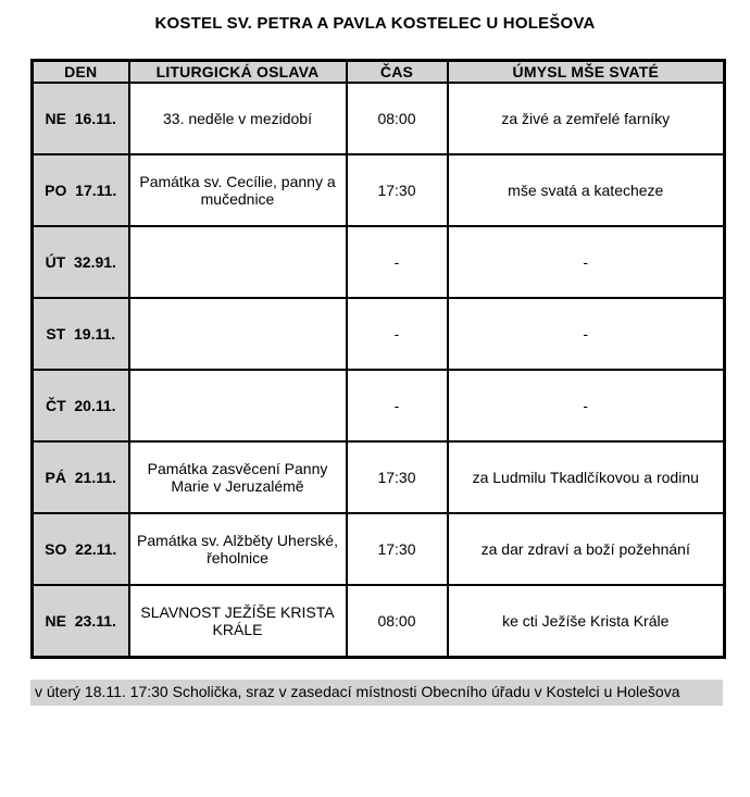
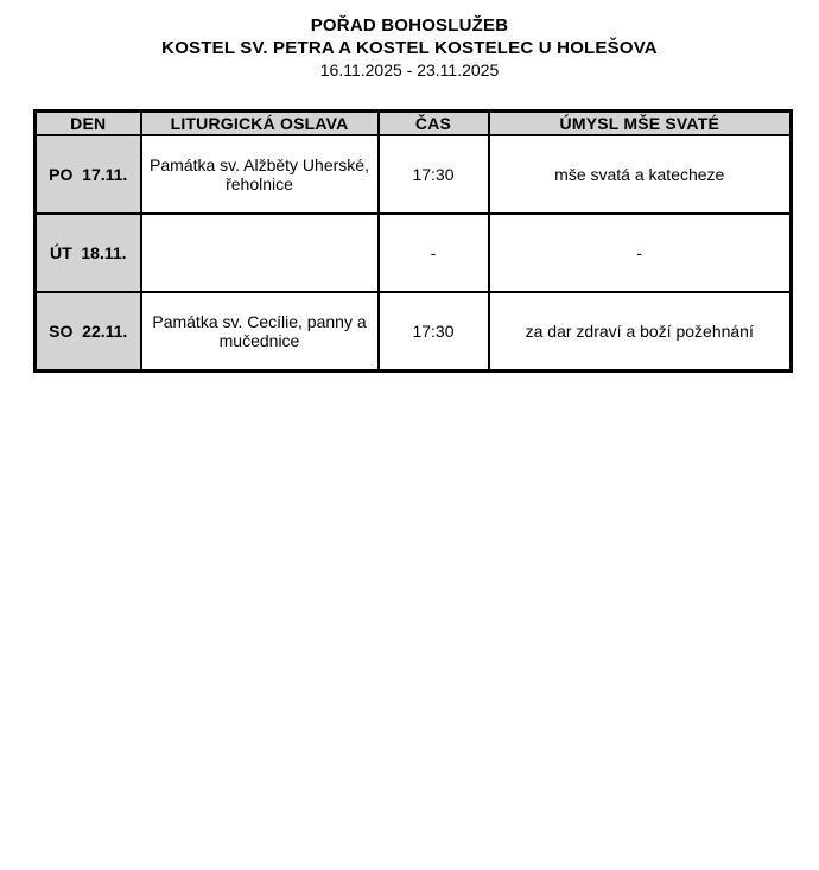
+ POŘAD BOHOSLUŽEB
- KOSTEL SV. PETRA A PAVLA KOSTELEC U HOLEŠOVA
+ KOSTEL SV. PETRA A KOSTEL KOSTELEC U HOLEŠOVA
+ 16.11.2025 - 23.11.2025
  DEN	LITURGICKÁ OSLAVA	ČAS	ÚMYSL MŠE SVATÉ
- NE 16.11.	33. neděle v mezidobí	08:00	za živé a zemřelé farníky
- PO 17.11.	Památka sv. Cecílie, panny a mučednice	17:30	mše svatá a katecheze
+ PO 17.11.	Památka sv. Alžběty Uherské, řeholnice	17:30	mše svatá a katecheze
- ÚT 32.91.		-	-
+ ÚT 18.11.		-	-
- ST 19.11.		-	-
- ČT 20.11.		-	-
- PÁ 21.11.	Památka zasvěcení Panny Marie v Jeruzalémě	17:30	za Ludmilu Tkadlčíkovou a rodinu
- SO 22.11.	Památka sv. Alžběty Uherské, řeholnice	17:30	za dar zdraví a boží požehnání
+ SO 22.11.	Památka sv. Cecílie, panny a mučednice	17:30	za dar zdraví a boží požehnání
- NE 23.11.	SLAVNOST JEŽÍŠE KRISTA KRÁLE	08:00	ke cti Ježíše Krista Krále
- v úterý 18.11. 17:30 Scholička, sraz v zasedací místnosti Obecního úřadu v Kostelci u Holešova
